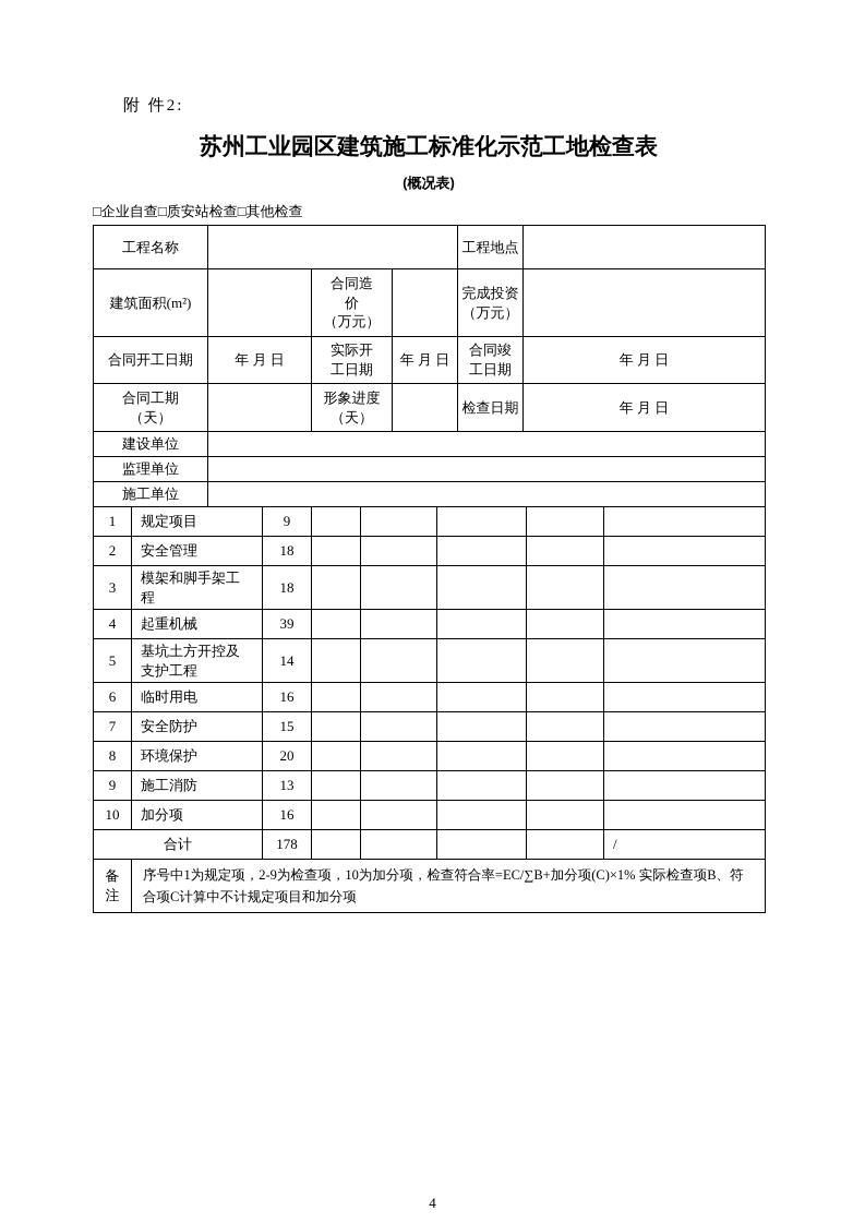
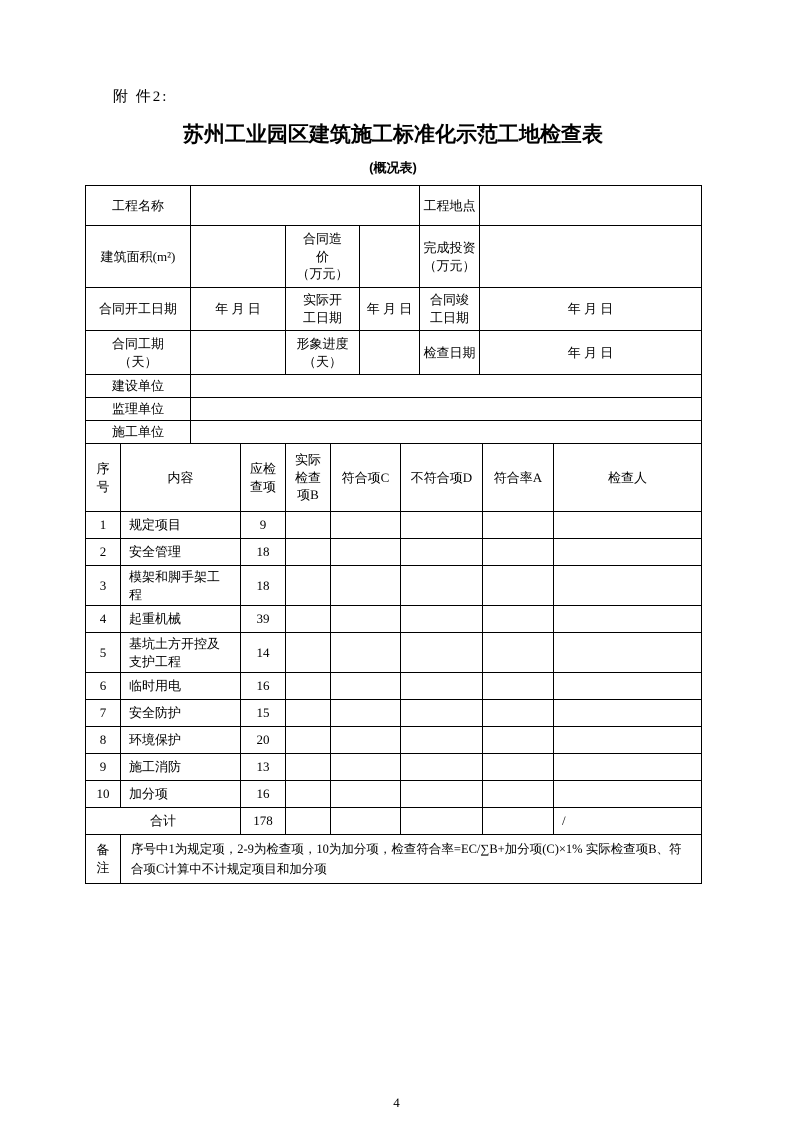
  附 件2:
  苏州工业园区建筑施工标准化示范工地检查表
  (概况表)
- □企业自查□质安站检查□其他检查
  工程名称		工程地点
  建筑面积(m²)		合同造 价 （万元）		完成投资 （万元）
  合同开工日期	年 月 日	实际开 工日期	年 月 日	合同竣 工日期	年 月 日
  合同工期 （天）		形象进度 （天）		检查日期	年 月 日
  建设单位
  监理单位
  施工单位
+ 序 号	内容	应检 查项	实际 检查 项B	符合项C	不符合项D	符合率A	检查人
  1	规定项目	9
  2	安全管理	18
  3	模架和脚手架工 程	18
  4	起重机械	39
  5	基坑土方开控及 支护工程	14
  6	临时用电	16
  7	安全防护	15
  8	环境保护	20
  9	施工消防	13
  10	加分项	16
  合计	178					/
  备 注	序号中1为规定项，2-9为检查项，10为加分项，检查符合率=EC/∑B+加分项(C)×1% 实际检查项B、符合项C计算中不计规定项目和加分项
  4
